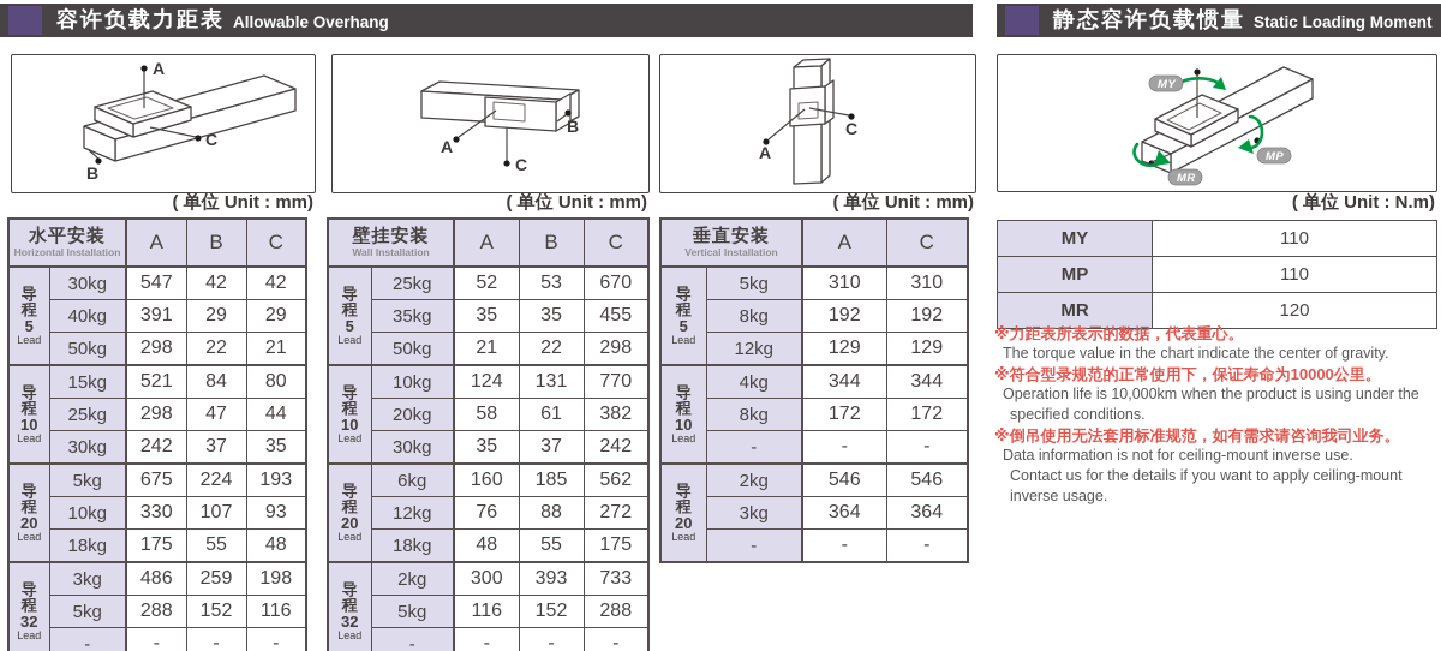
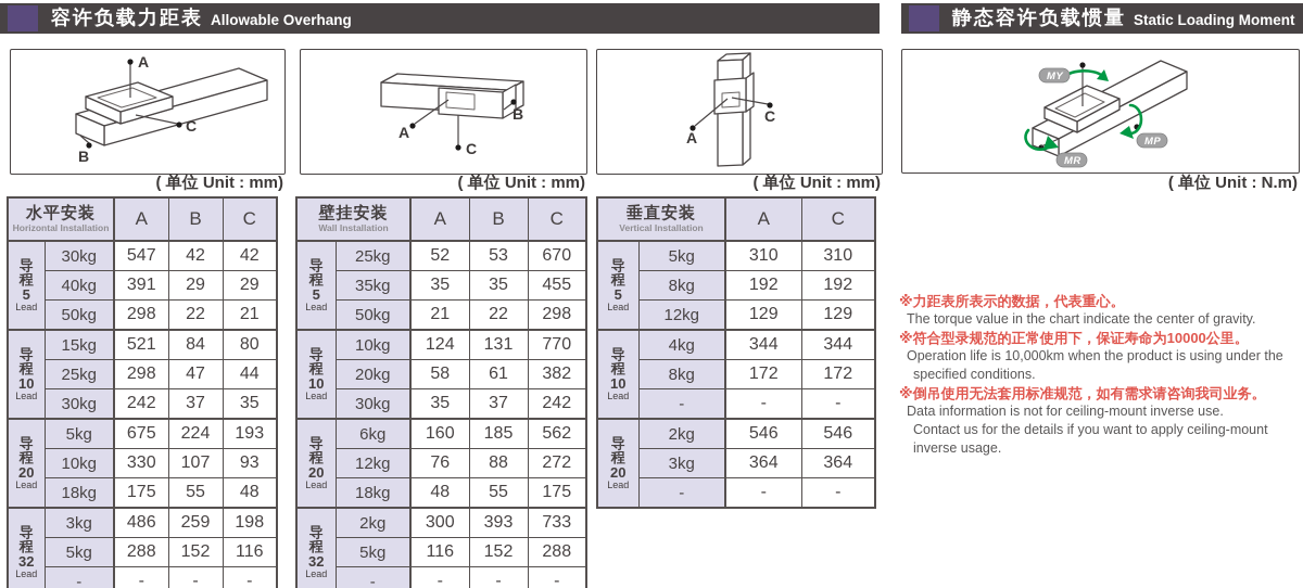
  容许负载力距表
  Allowable Overhang
  静态容许负载惯量
  Static Loading Moment
  A
  C
  B
  A
  C
  B
  A
  C
  MY
  MP
  MR
  ( 单位 Unit : mm)
  ( 单位 Unit : mm)
  ( 单位 Unit : mm)
  ( 单位 Unit : N.m)
  水平安装 Horizontal Installation	A	B	C
  导 程 5Lead	30kg	547	42	42
  40kg	391	29	29
  50kg	298	22	21
  导 程 10Lead	15kg	521	84	80
  25kg	298	47	44
  30kg	242	37	35
  导 程 20Lead	5kg	675	224	193
  10kg	330	107	93
  18kg	175	55	48
  导 程 32Lead	3kg	486	259	198
  5kg	288	152	116
  -	-	-	-
  壁挂安装 Wall Installation	A	B	C
  导 程 5Lead	25kg	52	53	670
  35kg	35	35	455
  50kg	21	22	298
  导 程 10Lead	10kg	124	131	770
  20kg	58	61	382
  30kg	35	37	242
  导 程 20Lead	6kg	160	185	562
  12kg	76	88	272
  18kg	48	55	175
  导 程 32Lead	2kg	300	393	733
  5kg	116	152	288
  -	-	-	-
  垂直安装 Vertical Installation	A	C
  导 程 5Lead	5kg	310	310
  8kg	192	192
  12kg	129	129
  导 程 10Lead	4kg	344	344
  8kg	172	172
  -	-	-
  导 程 20Lead	2kg	546	546
  3kg	364	364
  -	-	-
- MY	110
- MP	110
- MR	120
  ※力距表所表示的数据，代表重心。
  The torque value in the chart indicate the center of gravity.
  ※符合型录规范的正常使用下，保证寿命为10000公里。
  Operation life is 10,000km when the product is using under the
  specified conditions.
  ※倒吊使用无法套用标准规范，如有需求请咨询我司业务。
  Data information is not for ceiling-mount inverse use.
  Contact us for the details if you want to apply ceiling-mount
  inverse usage.
